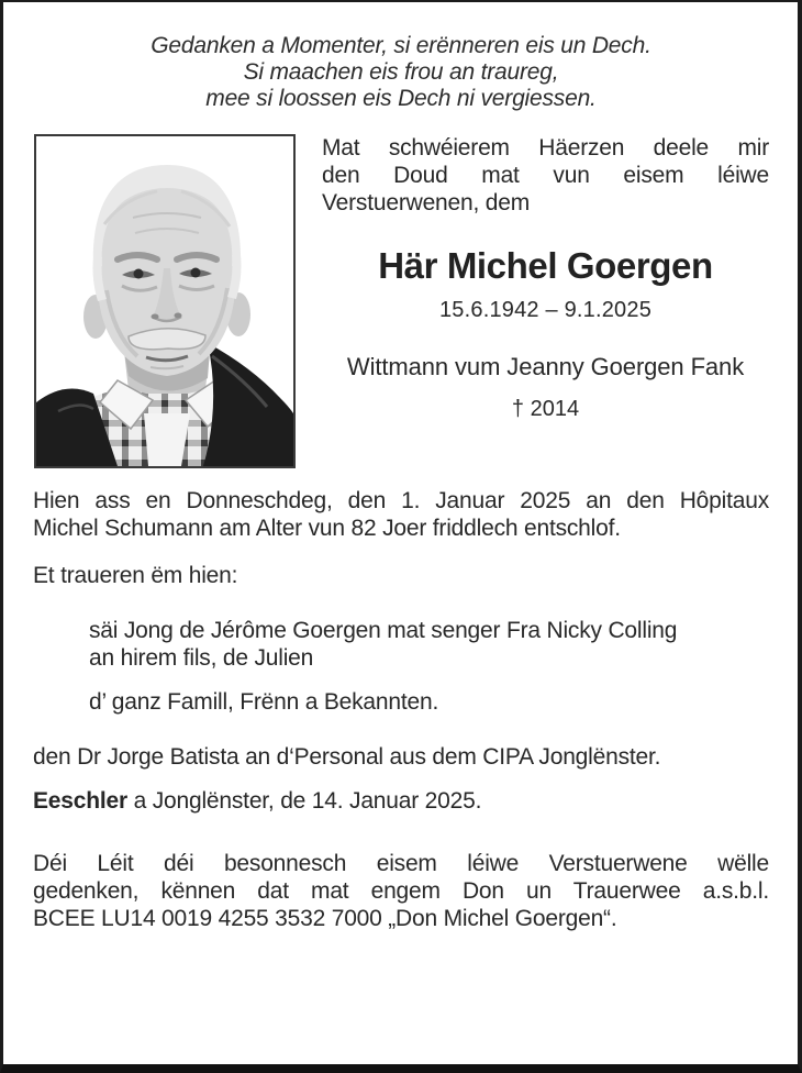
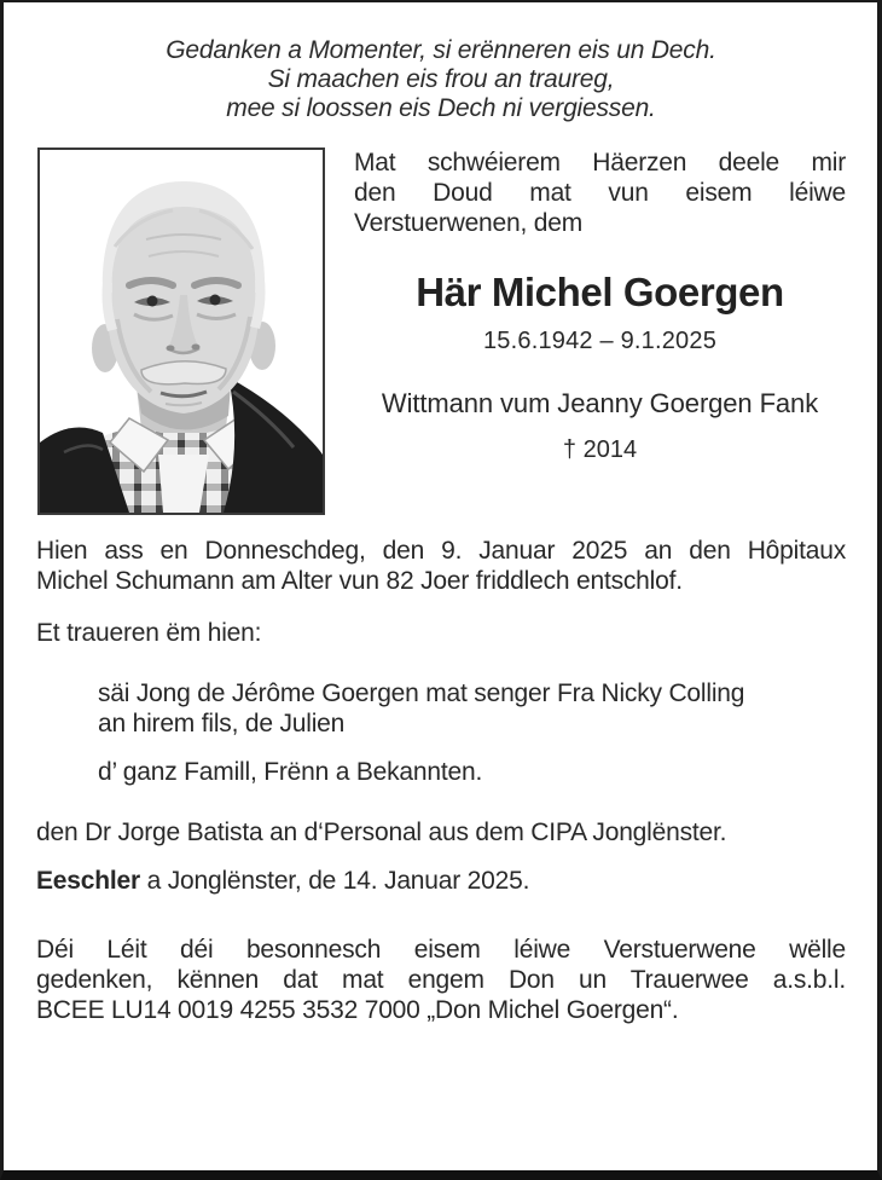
  Gedanken a Momenter, si erënneren eis un Dech.
  Si maachen eis frou an traureg,
  mee si loossen eis Dech ni vergiessen.
  Mat schwéierem Häerzen deele mir
  den Doud mat vun eisem léiwe
  Verstuerwenen, dem
  Här Michel Goergen
  15.6.1942 – 9.1.2025
  Wittmann vum Jeanny Goergen Fank
  † 2014
- Hien ass en Donneschdeg, den 1. Januar 2025 an den Hôpitaux
+ Hien ass en Donneschdeg, den 9. Januar 2025 an den Hôpitaux
  Michel Schumann am Alter vun 82 Joer friddlech entschlof.
  Et traueren ëm hien:
  säi Jong de Jérôme Goergen mat senger Fra Nicky Colling
  an hirem fils, de Julien
  d’ ganz Famill, Frënn a Bekannten.
  den Dr Jorge Batista an d‘Personal aus dem CIPA Jonglënster.
  Eeschler a Jonglënster, de 14. Januar 2025.
  Déi Léit déi besonnesch eisem léiwe Verstuerwene wëlle
  gedenken, kënnen dat mat engem Don un Trauerwee a.s.b.l.
  BCEE LU14 0019 4255 3532 7000 „Don Michel Goergen“.
